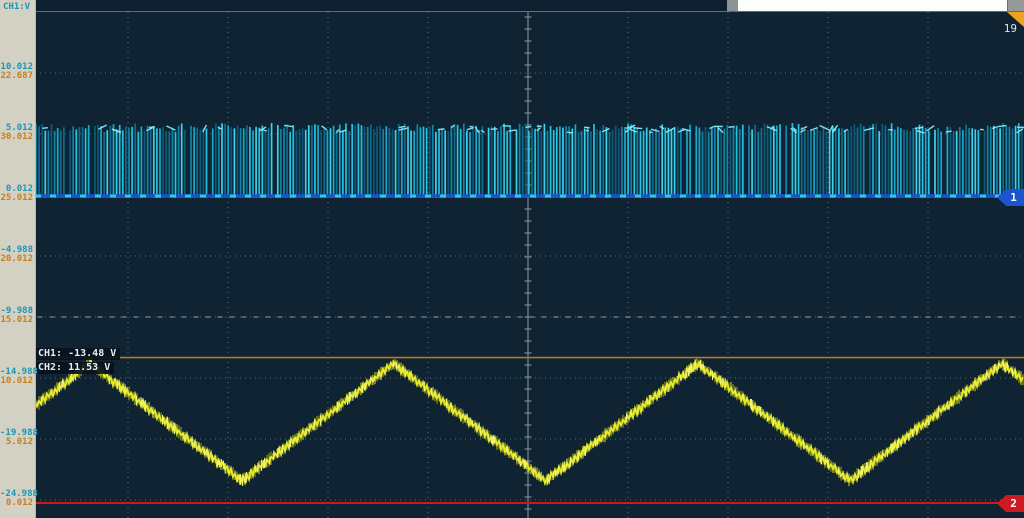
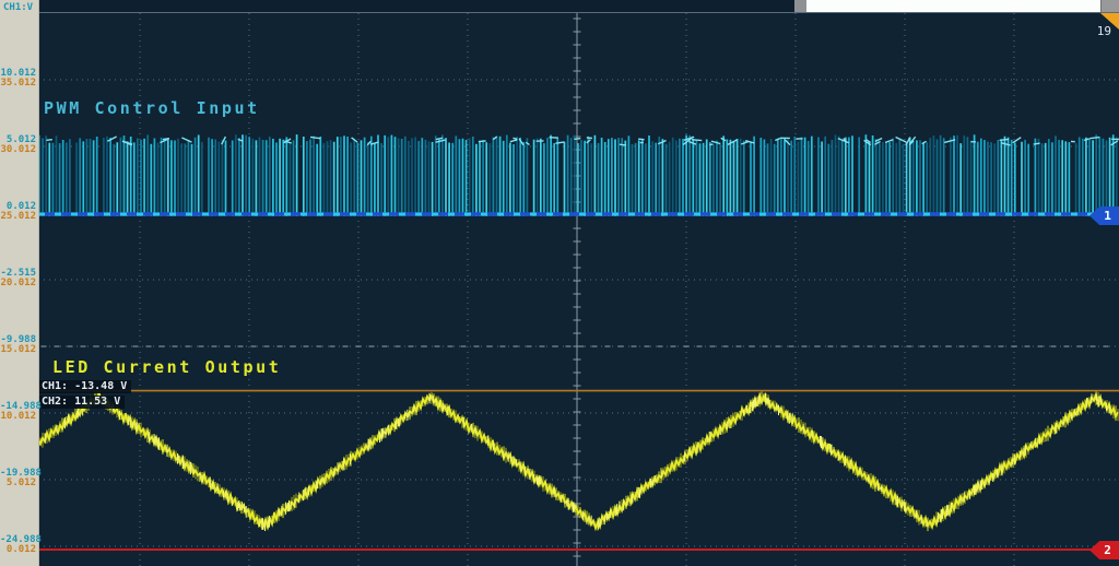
  CH1:V
  10.012
- 22.687
+ 35.012
  5.012
  30.012
  0.012
  25.012
- -4.988
+ -2.515
  20.012
  -9.988
  15.012
  -14.988
  10.012
  -19.988
  5.012
  -24.988
  0.012
+ PWM Control Input
+ LED Current Output
  CH1: -13.48 V
  CH2: 11.53 V
  19
  1
  2
